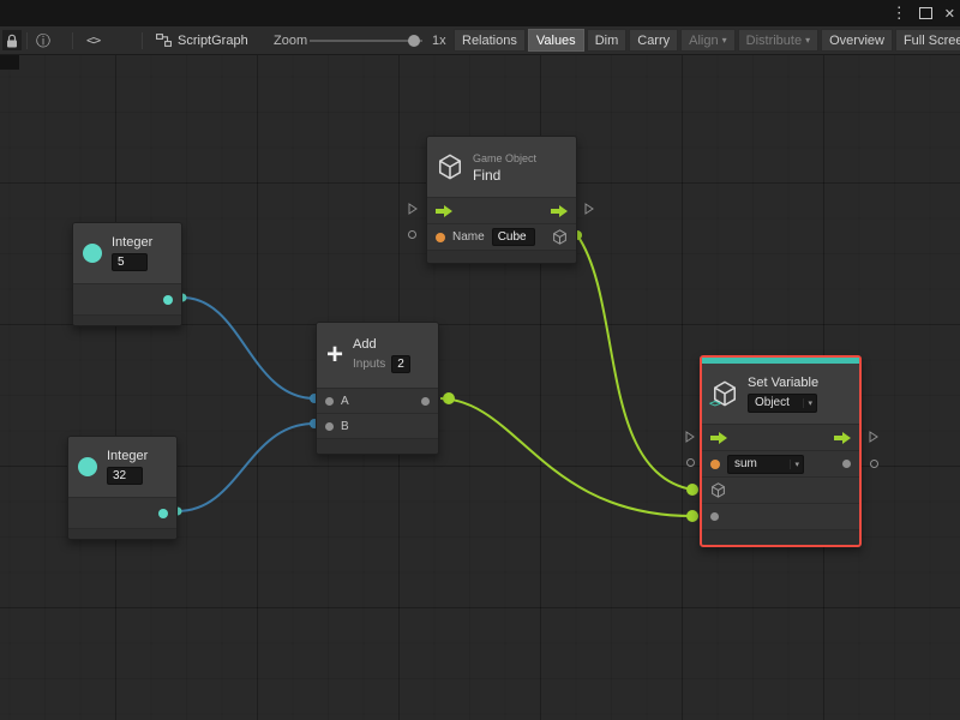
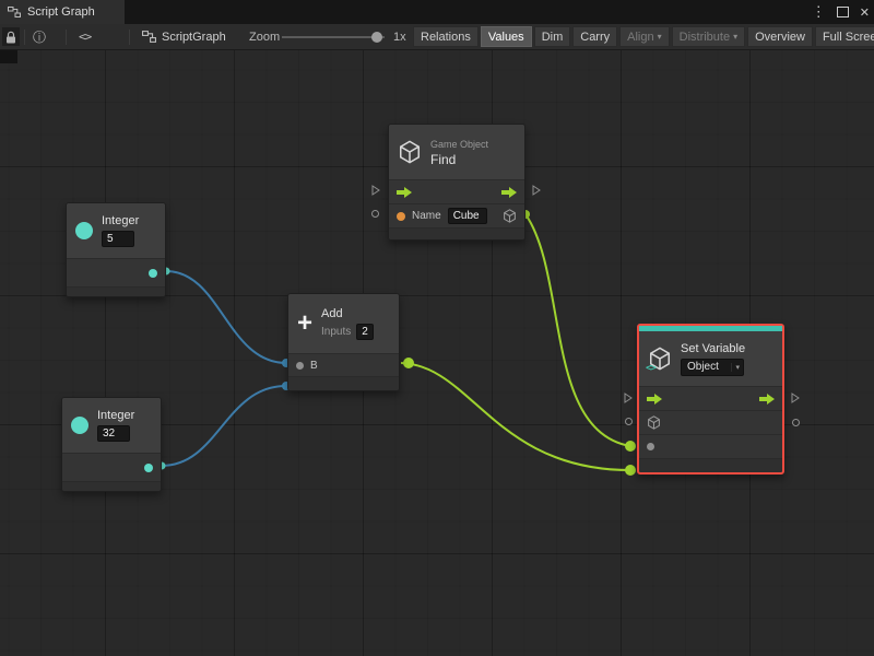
+ Script Graph
  ⋮
  ✕
  ⓘ
  <>
  ScriptGraph
  Zoom
  1x
  Relations
  Values
  Dim
  Carry
  Align
  ▾
  Distribute
  ▾
  Overview
  Full Scree
  Integer
  5
  Integer
  32
  Game Object
  Find
  Name
  Cube
  +
  Add
  Inputs
  2
- A
  B
  <>
  Set Variable
  Object
- sum
